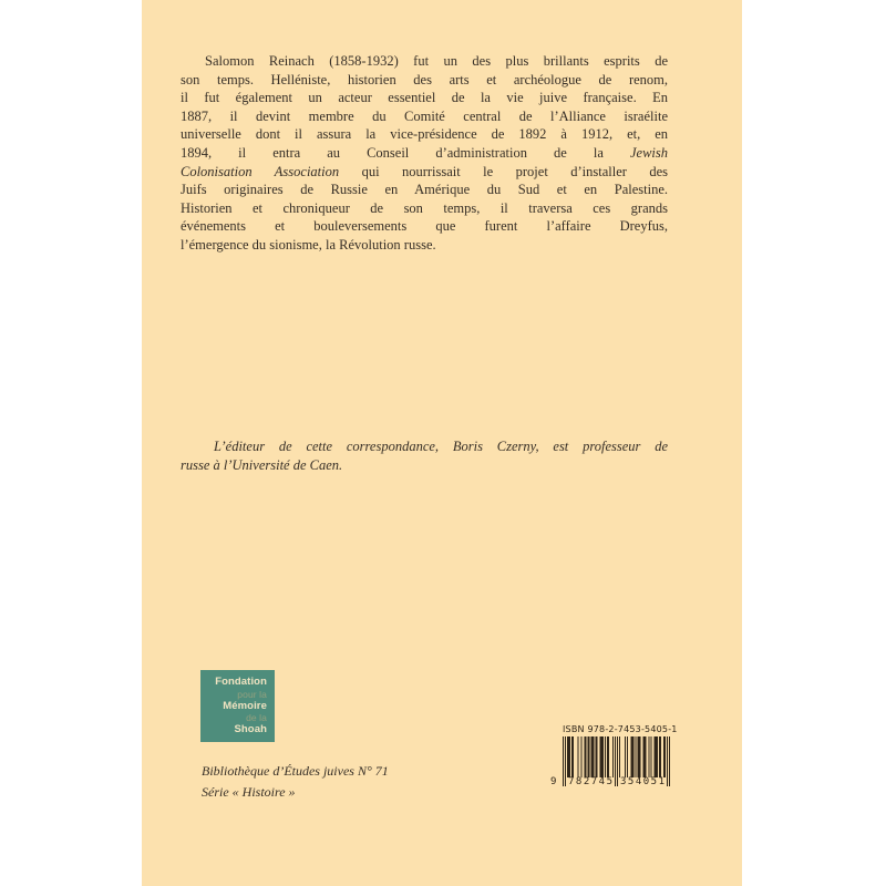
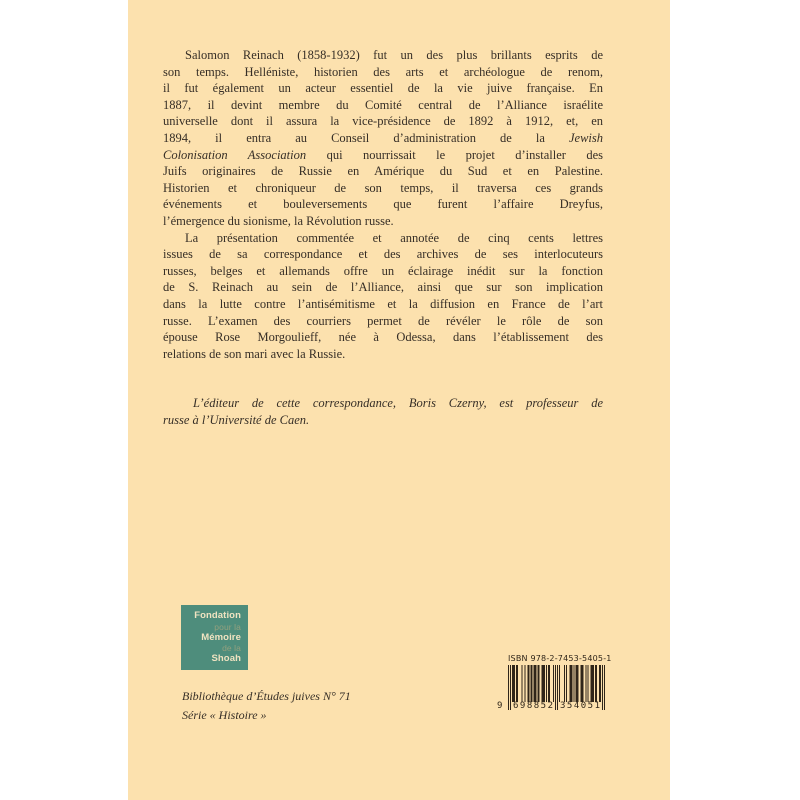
  Salomon Reinach (1858-1932) fut un des plus brillants esprits de
  son temps. Helléniste, historien des arts et archéologue de renom,
  il fut également un acteur essentiel de la vie juive française. En
  1887, il devint membre du Comité central de l’Alliance israélite
  universelle dont il assura la vice-présidence de 1892 à 1912, et, en
  1894, il entra au Conseil d’administration de la Jewish
  Colonisation Association qui nourrissait le projet d’installer des
  Juifs originaires de Russie en Amérique du Sud et en Palestine.
  Historien et chroniqueur de son temps, il traversa ces grands
  événements et bouleversements que furent l’affaire Dreyfus,
  l’émergence du sionisme, la Révolution russe.
+ La présentation commentée et annotée de cinq cents lettres
+ issues de sa correspondance et des archives de ses interlocuteurs
+ russes, belges et allemands offre un éclairage inédit sur la fonction
+ de S. Reinach au sein de l’Alliance, ainsi que sur son implication
+ dans la lutte contre l’antisémitisme et la diffusion en France de l’art
+ russe. L’examen des courriers permet de révéler le rôle de son
+ épouse Rose Morgoulieff, née à Odessa, dans l’établissement des
+ relations de son mari avec la Russie.
  L’éditeur de cette correspondance, Boris Czerny, est professeur de
  russe à l’Université de Caen.
  Fondation
  pour la
  Mémoire
  de la
  Shoah
  Bibliothèque d’Études juives N° 71
  Série « Histoire »
  ISBN 978-2-7453-5405-1
  9
- 782745
+ 698852
  354051
